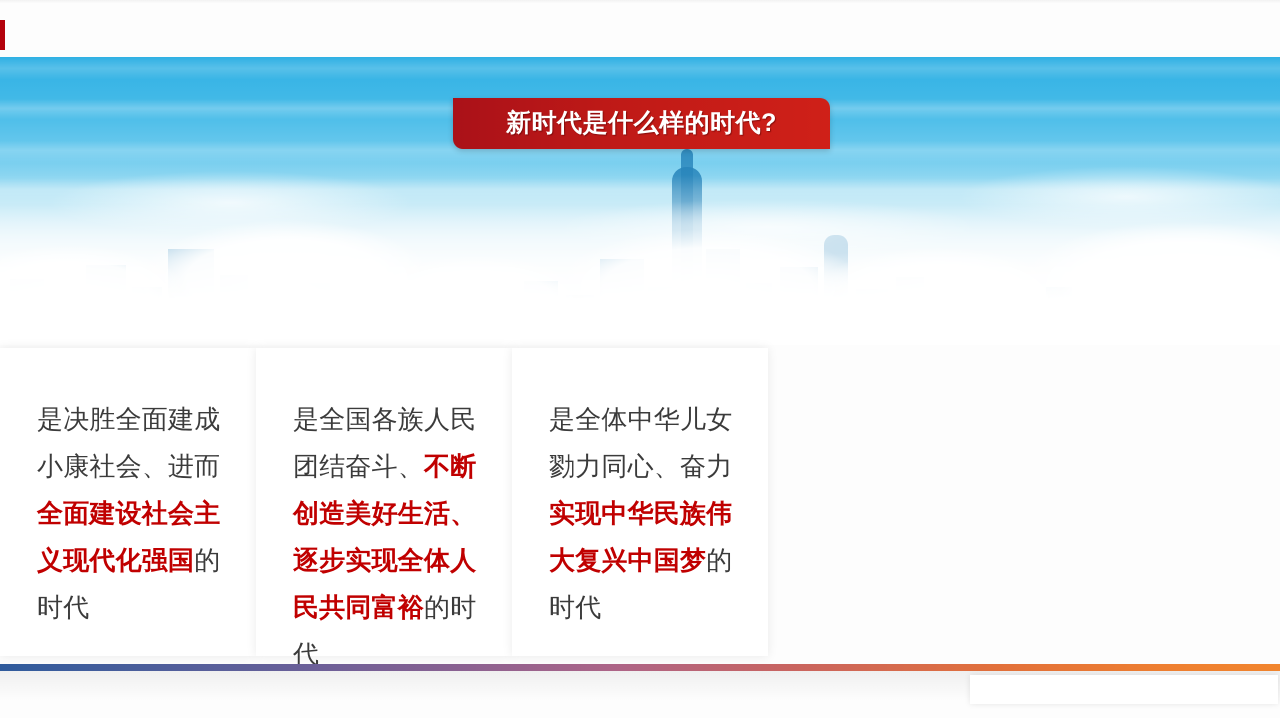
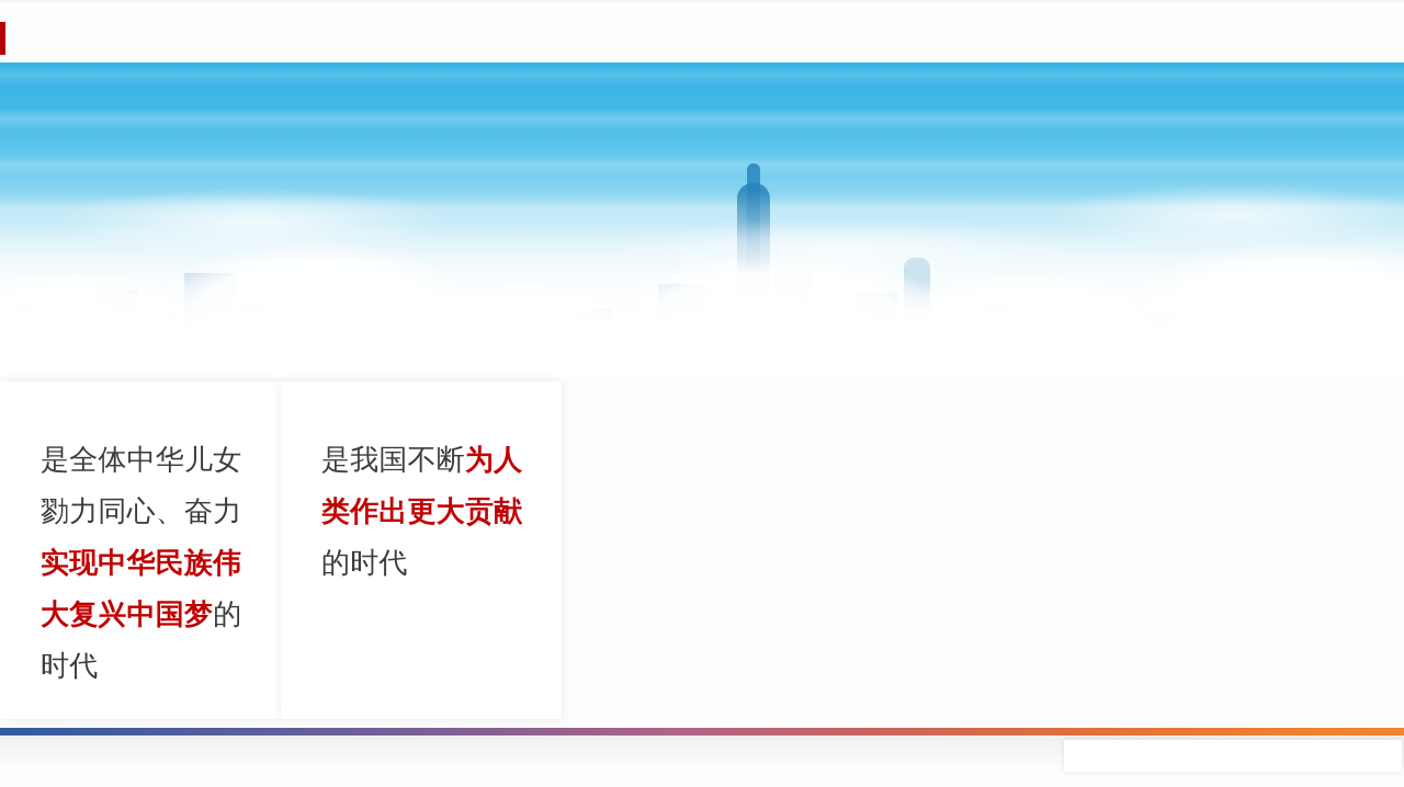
- 新时代是什么样的时代?
- 是决胜全面建成小康社会、进而全面建设社会主义现代化强国的时代
- 是全国各族人民团结奋斗、不断创造美好生活、逐步实现全体人民共同富裕的时代
  是全体中华儿女勠力同心、奋力实现中华民族伟大复兴中国梦的时代
+ 是我国不断为人类作出更大贡献的时代
